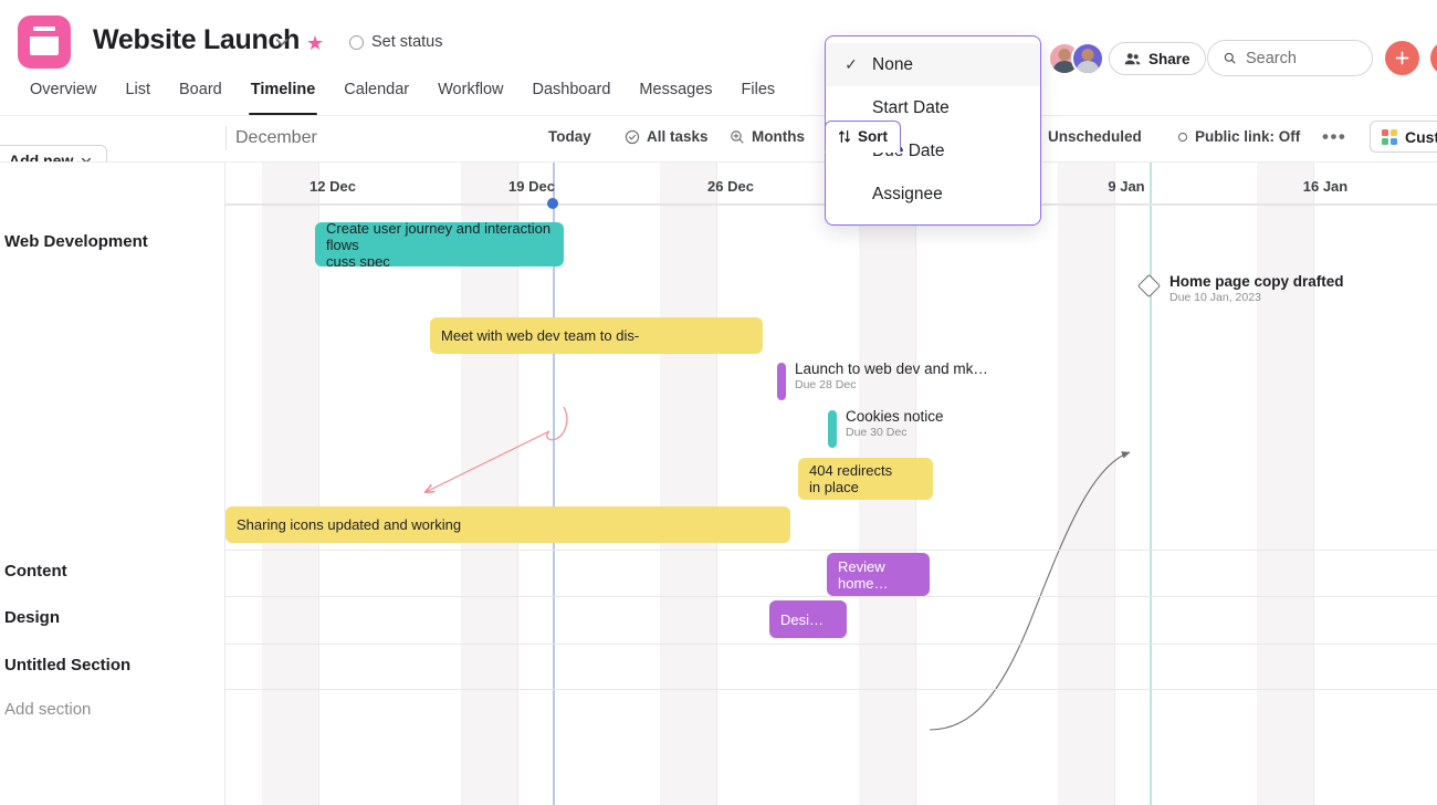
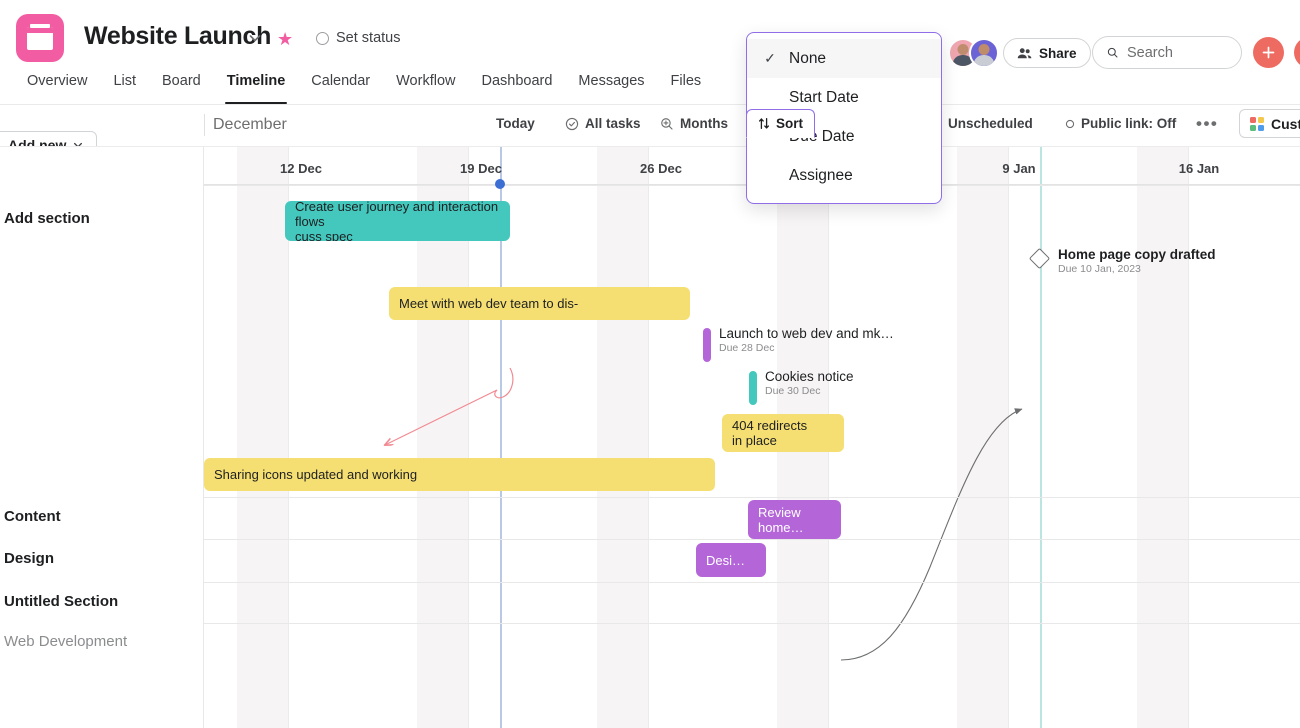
  Website Launch
  ★
  Set status
  Share
  Search
  Overview
  List
  Board
  Timeline
  Calendar
  Workflow
  Dashboard
  Messages
  Files
  Add new
  December
  Today
  All tasks
  Months
  Sort
  Unscheduled
  Public link: Off
  •••
  12 Dec
  19 Dec
  26 Dec
  9 Jan
  16 Jan
  ✓
  None
  Start Date
  Assignee
- Web Development
+ Add section
  Content
  Design
  Untitled Section
- Add section
+ Web Development
  Create user journey and interaction flows
  cuss spec
  Meet with web dev team to dis-
  Launch to web dev and mk…
  Due 28 Dec
  Cookies notice
  Due 30 Dec
  404 redirects
  in place
  Sharing icons updated and working
  Review
  home…
  Desi…
  Home page copy drafted
  Due 10 Jan, 2023
